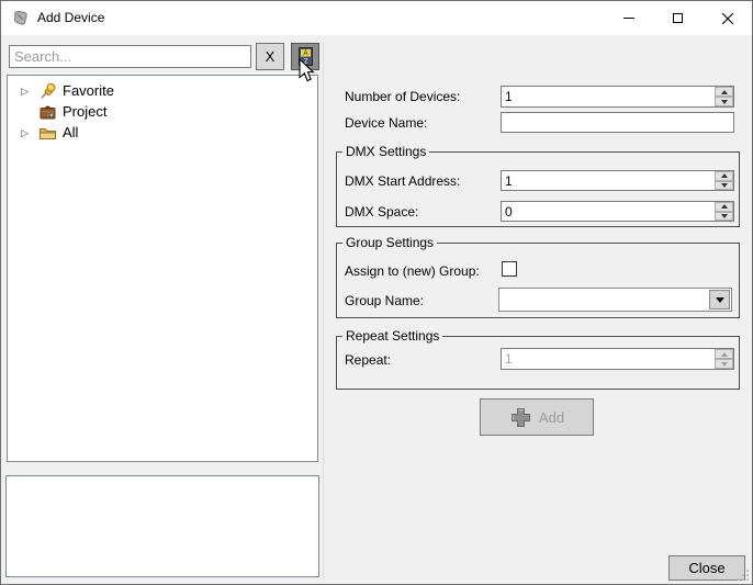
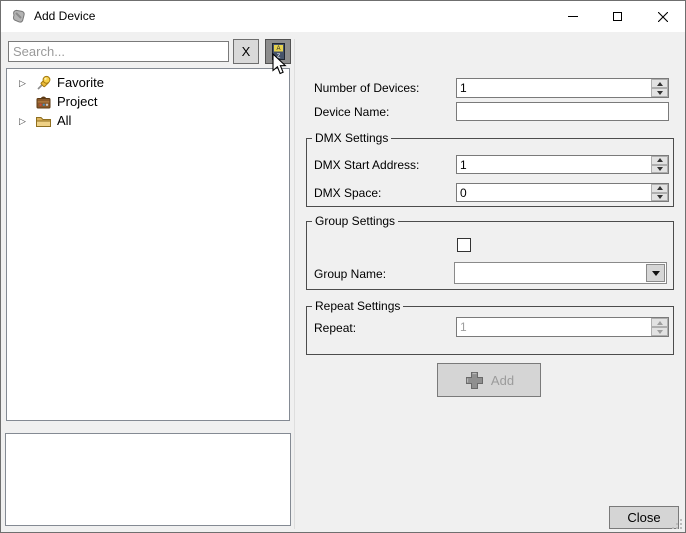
  Add Device
  Search...
  X
  ▷
  Favorite
  Project
  ▷
  All
  Number of Devices:
  1
  Device Name:
  DMX Settings
  DMX Start Address:
  1
  DMX Space:
  0
  Group Settings
- Assign to (new) Group:
  Group Name:
  Repeat Settings
  Repeat:
  1
  Add
  Close
